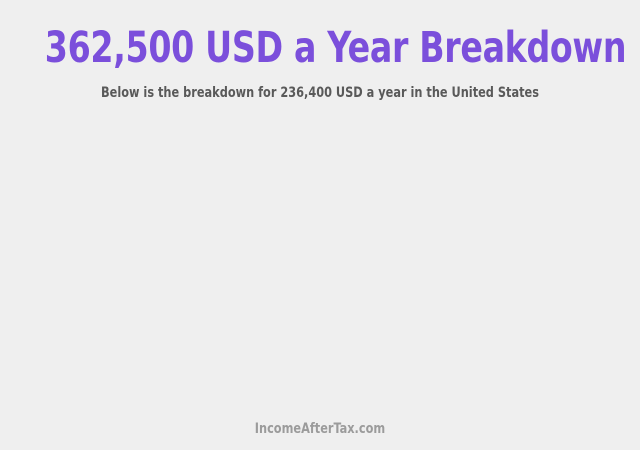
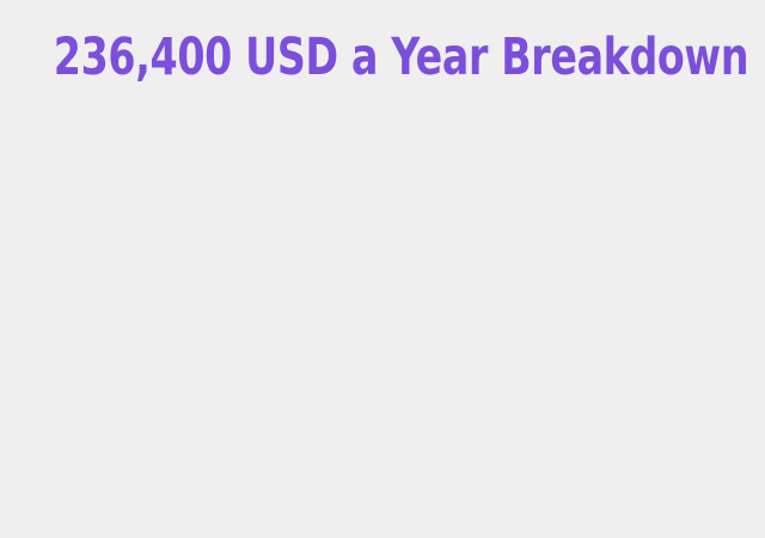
- 362,500 USD a Year Breakdown
+ 236,400 USD a Year Breakdown
- Below is the breakdown for 236,400 USD a year in the United States
- IncomeAfterTax.com
